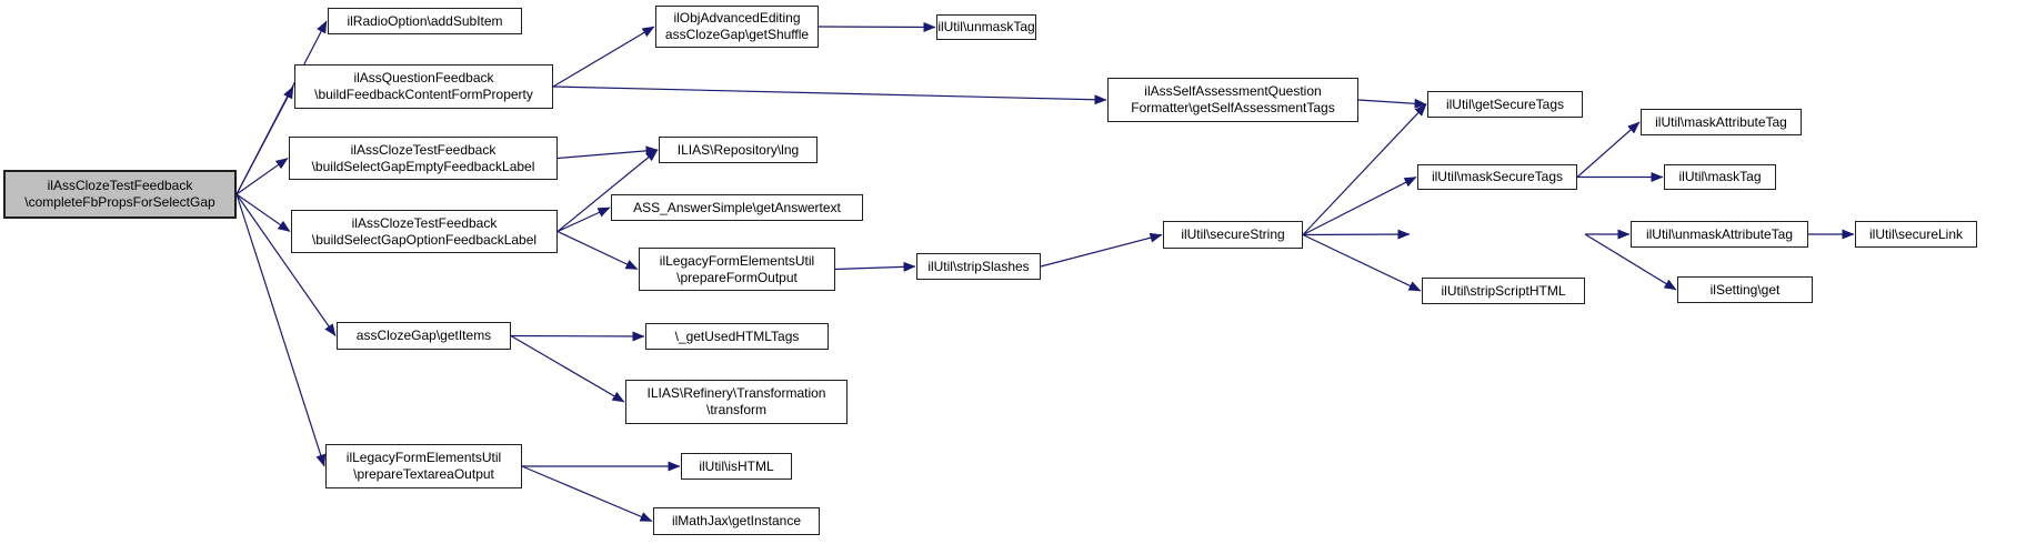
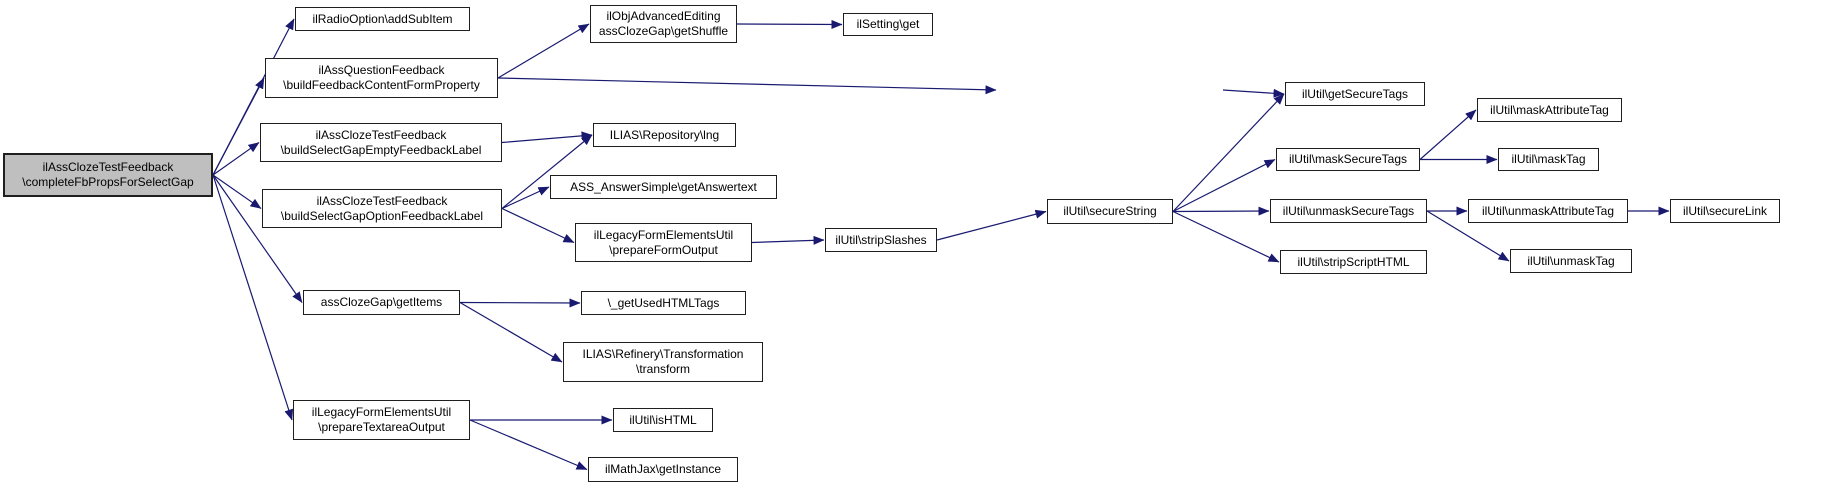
  ilAssClozeTestFeedback
  \completeFbPropsForSelectGap
  ilRadioOption\addSubItem
  ilAssQuestionFeedback
  \buildFeedbackContentFormProperty
  ilObjAdvancedEditing
  assClozeGap\getShuffle
- ilUtil\unmaskTag
+ ilSetting\get
  ilAssClozeTestFeedback
  \buildSelectGapEmptyFeedbackLabel
  ilAssClozeTestFeedback
  \buildSelectGapOptionFeedbackLabel
  ILIAS\Repository\lng
  ASS_AnswerSimple\getAnswertext
  ilLegacyFormElementsUtil
  \prepareFormOutput
  ilUtil\stripSlashes
- ilAssSelfAssessmentQuestion
- Formatter\getSelfAssessmentTags
  ilUtil\getSecureTags
  ilUtil\secureString
  ilUtil\maskSecureTags
  ilUtil\maskAttributeTag
  ilUtil\maskTag
+ ilUtil\unmaskSecureTags
  ilUtil\unmaskAttributeTag
  ilUtil\secureLink
  ilUtil\stripScriptHTML
- ilSetting\get
+ ilUtil\unmaskTag
  assClozeGap\getItems
  \_getUsedHTMLTags
  ILIAS\Refinery\Transformation
  \transform
  ilLegacyFormElementsUtil
  \prepareTextareaOutput
  ilUtil\isHTML
  ilMathJax\getInstance
